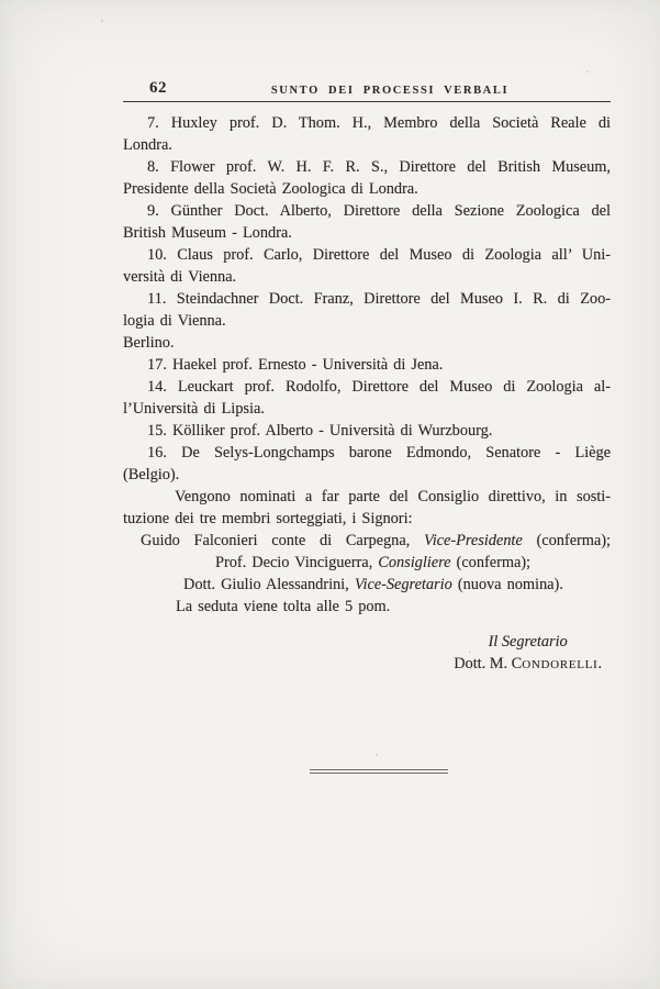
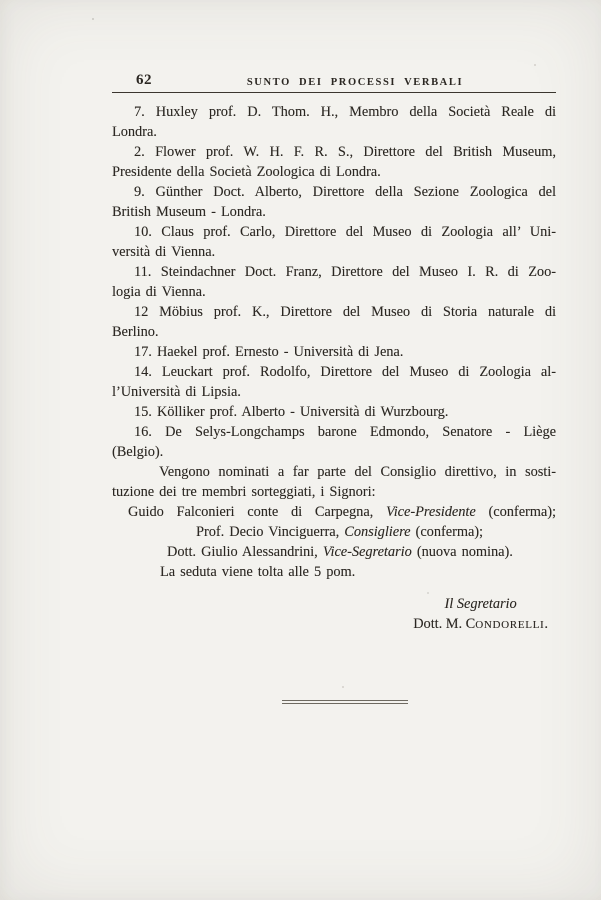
  62
  SUNTO DEI PROCESSI VERBALI
  7. Huxley prof. D. Thom. H., Membro della Società Reale di
  Londra.
- 8. Flower prof. W. H. F. R. S., Direttore del British Museum,
+ 2. Flower prof. W. H. F. R. S., Direttore del British Museum,
  Presidente della Società Zoologica di Londra.
  9. Günther Doct. Alberto, Direttore della Sezione Zoologica del
  British Museum - Londra.
  10. Claus prof. Carlo, Direttore del Museo di Zoologia all’ Uni-
  versità di Vienna.
  11. Steindachner Doct. Franz, Direttore del Museo I. R. di Zoo-
  logia di Vienna.
+ 12 Möbius prof. K., Direttore del Museo di Storia naturale di
  Berlino.
  17. Haekel prof. Ernesto - Università di Jena.
  14. Leuckart prof. Rodolfo, Direttore del Museo di Zoologia al-
  l’Università di Lipsia.
  15. Kölliker prof. Alberto - Università di Wurzbourg.
  16. De Selys-Longchamps barone Edmondo, Senatore - Liège
  (Belgio).
  Vengono nominati a far parte del Consiglio direttivo, in sosti-
  tuzione dei tre membri sorteggiati, i Signori:
  Guido Falconieri conte di Carpegna, Vice-Presidente (conferma);
  Prof. Decio Vinciguerra, Consigliere (conferma);
  Dott. Giulio Alessandrini, Vice-Segretario (nuova nomina).
  La seduta viene tolta alle 5 pom.
  Il Segretario
  Dott. M. CONDORELLI.
